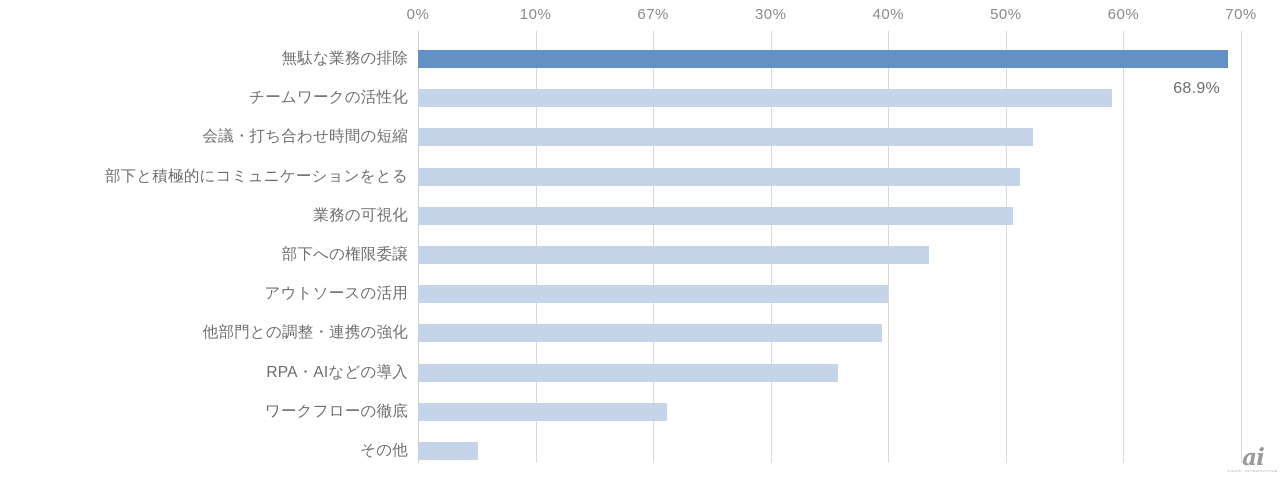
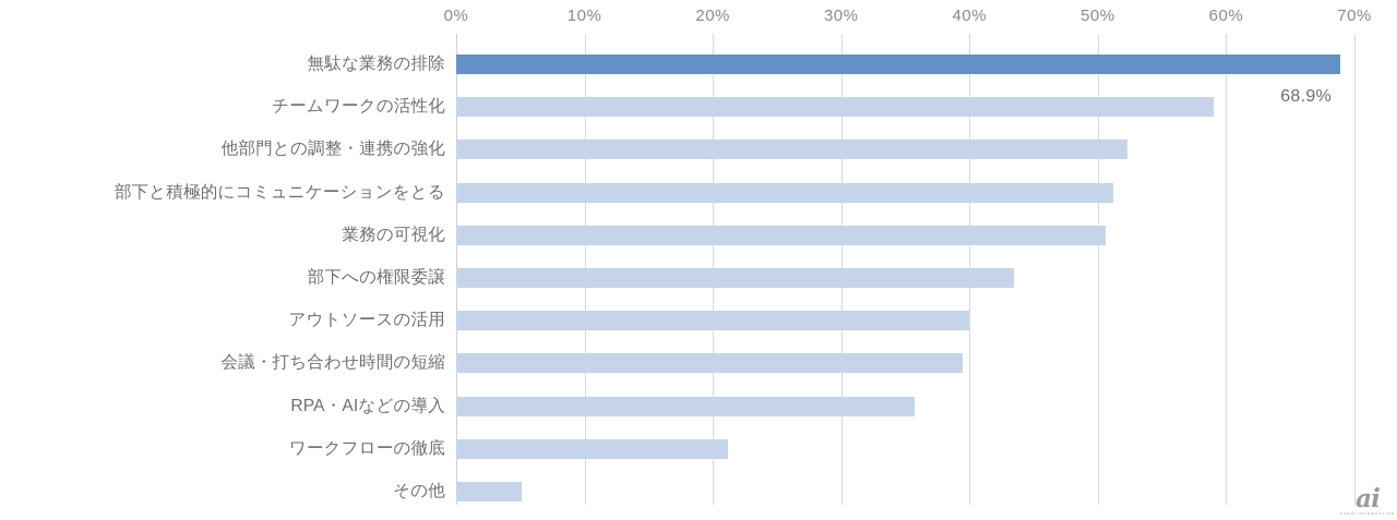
  0%
  10%
- 67%
+ 20%
  30%
  40%
  50%
  60%
  70%
  無駄な業務の排除
  チームワークの活性化
- 会議・打ち合わせ時間の短縮
+ 他部門との調整・連携の強化
  部下と積極的にコミュニケーションをとる
  業務の可視化
  部下への権限委譲
  アウトソースの活用
- 他部門との調整・連携の強化
+ 会議・打ち合わせ時間の短縮
  RPA・AIなどの導入
  ワークフローの徹底
  その他
  68.9%
  ai
